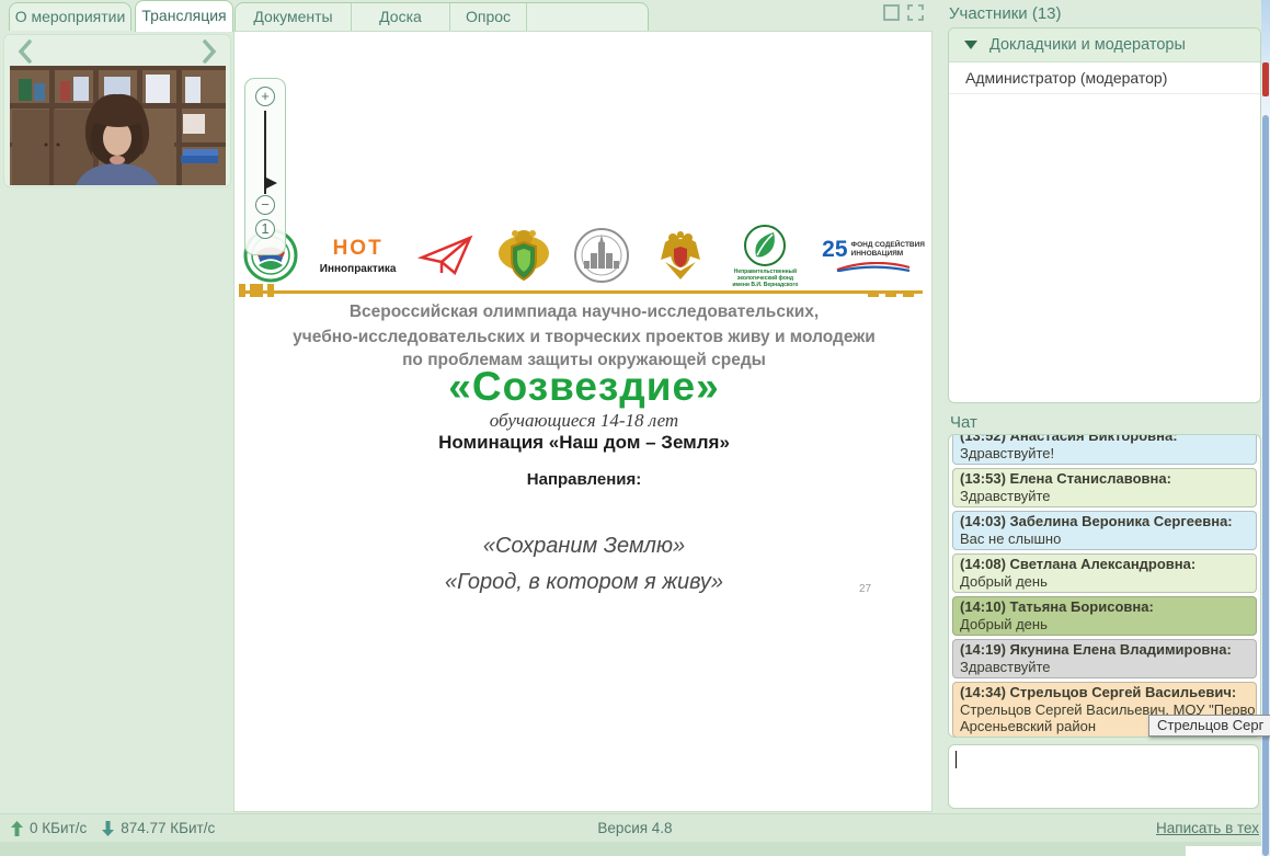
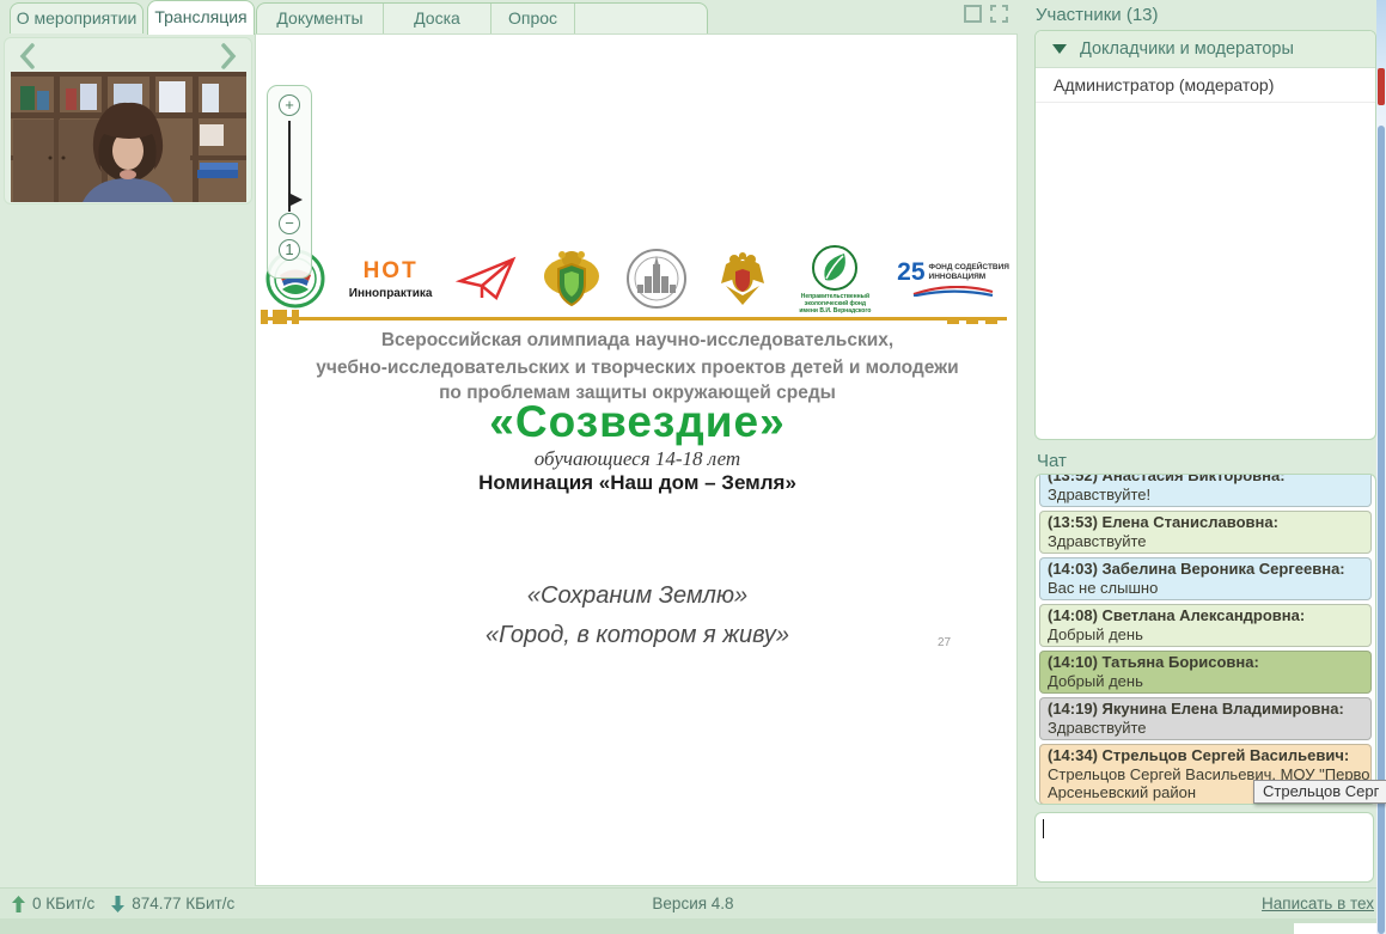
  О мероприятии
  Трансляция
  Документы
  Доска
  Опрос
  Участники (13)
  +
  −
  1
  НОТ
  Иннопрактика
  25
  Всероссийская олимпиада научно-исследовательских,
- учебно-исследовательских и творческих проектов живу и молодежи
+ учебно-исследовательских и творческих проектов детей и молодежи
  по проблемам защиты окружающей среды
  «Созвездие»
  обучающиеся 14-18 лет
  Номинация «Наш дом – Земля»
- Направления:
  «Сохраним Землю»
  «Город, в котором я живу»
  27
  Докладчики и модераторы
  Администратор (модератор)
  Чат
  (13:52) Анастасия Викторовна:
  Здравствуйте!
  (13:53) Елена Станиславовна:
  Здравствуйте
  (14:03) Забелина Вероника Сергеевна:
  Вас не слышно
  (14:08) Светлана Александровна:
  Добрый день
  (14:10) Татьяна Борисовна:
  Добрый день
  (14:19) Якунина Елена Владимировна:
  Здравствуйте
  (14:34) Стрельцов Сергей Васильевич:
  Стрельцов Сергей Васильевич, МОУ "Перво
  Арсеньевский район
  Стрельцов Серг
  0 КБит/с
  874.77 КБит/с
  Версия 4.8
  Написать в тех
